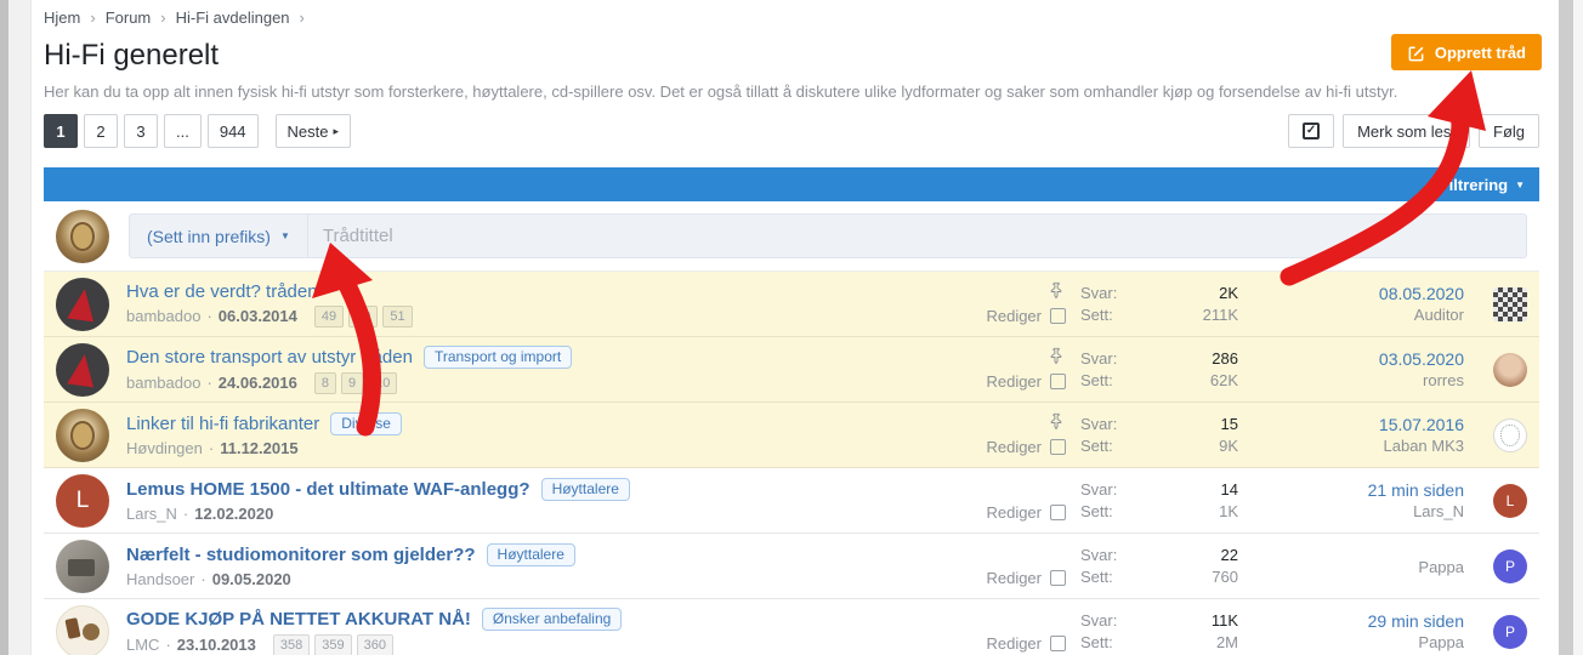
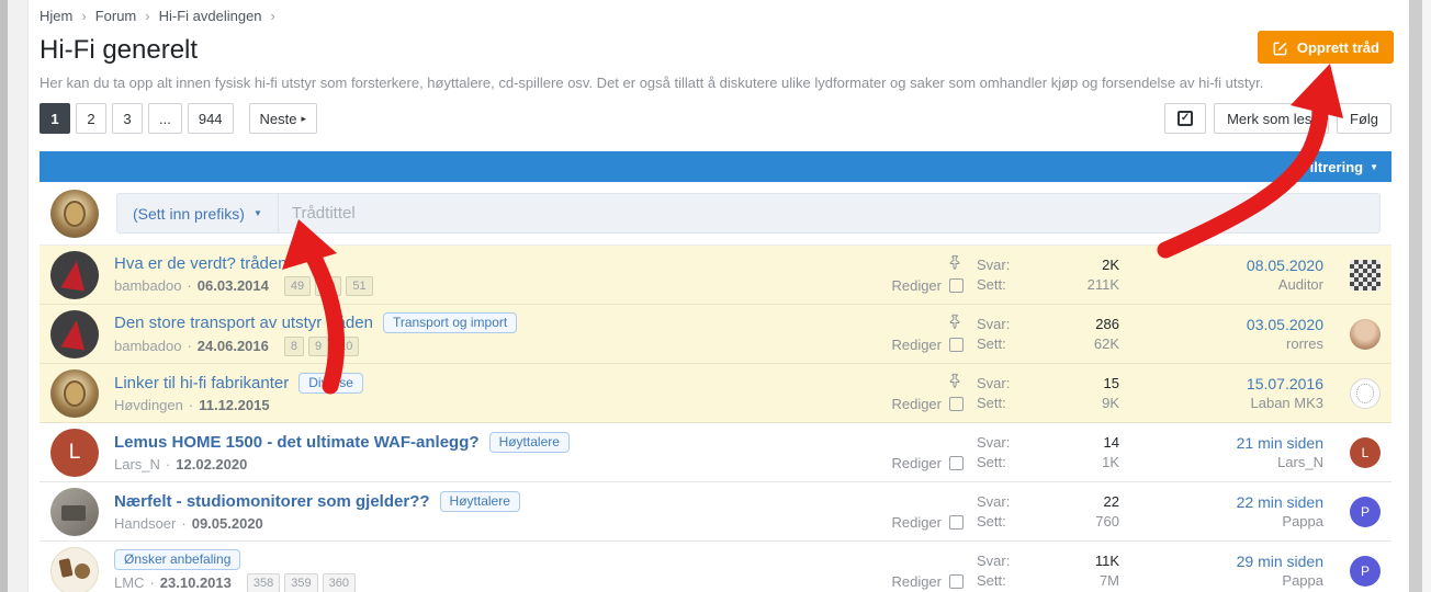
  Hjem
  ›
  Forum
  ›
  Hi-Fi avdelingen
  ›
  Hi-Fi generelt
  Her kan du ta opp alt innen fysisk hi-fi utstyr som forsterkere, høyttalere, cd-spillere osv. Det er også tillatt å diskutere ulike lydformater og saker som omhandler kjøp og forsendelse av hi-fi utstyr.
  Opprett tråd
  1
  2
  3
  ...
  944
  Neste
  ▸
  ✓
  Merk som les
  Følg
  iltrering
  ▼
  (Sett inn prefiks)
  ▼
  Trådtittel
  Hva er de verdt? tråden
  bambadoo
  ·
  06.03.2014
  49
  51
  Rediger
  Svar:
  2K
  Sett:
  211K
  08.05.2020
  Auditor
  Den store transport av utstyrden
  Transport og import
  bambadoo
  ·
  24.06.2016
  8
  9
  Rediger
  Svar:
  286
  Sett:
  62K
  03.05.2020
  rorres
  Linker til hi-fi fabrikanter
  Høvdingen
  ·
  11.12.2015
  Rediger
  Svar:
  15
  Sett:
  9K
  15.07.2016
  Laban MK3
  L
  Lemus HOME 1500 - det ultimate WAF-anlegg?
  Høyttalere
  Lars_N
  ·
  12.02.2020
  Rediger
  Svar:
  14
  Sett:
  1K
  21 min siden
  Lars_N
  L
  Nærfelt - studiomonitorer som gjelder??
  Høyttalere
  Handsoer
  ·
  09.05.2020
  Rediger
  Svar:
  22
  Sett:
  760
+ 22 min siden
  Pappa
  P
- GODE KJØP PÅ NETTET AKKURAT NÅ!
  Ønsker anbefaling
  LMC
  ·
  23.10.2013
  358
  359
  360
  Rediger
  Svar:
  11K
  Sett:
- 2M
+ 7M
  29 min siden
  Pappa
  P
